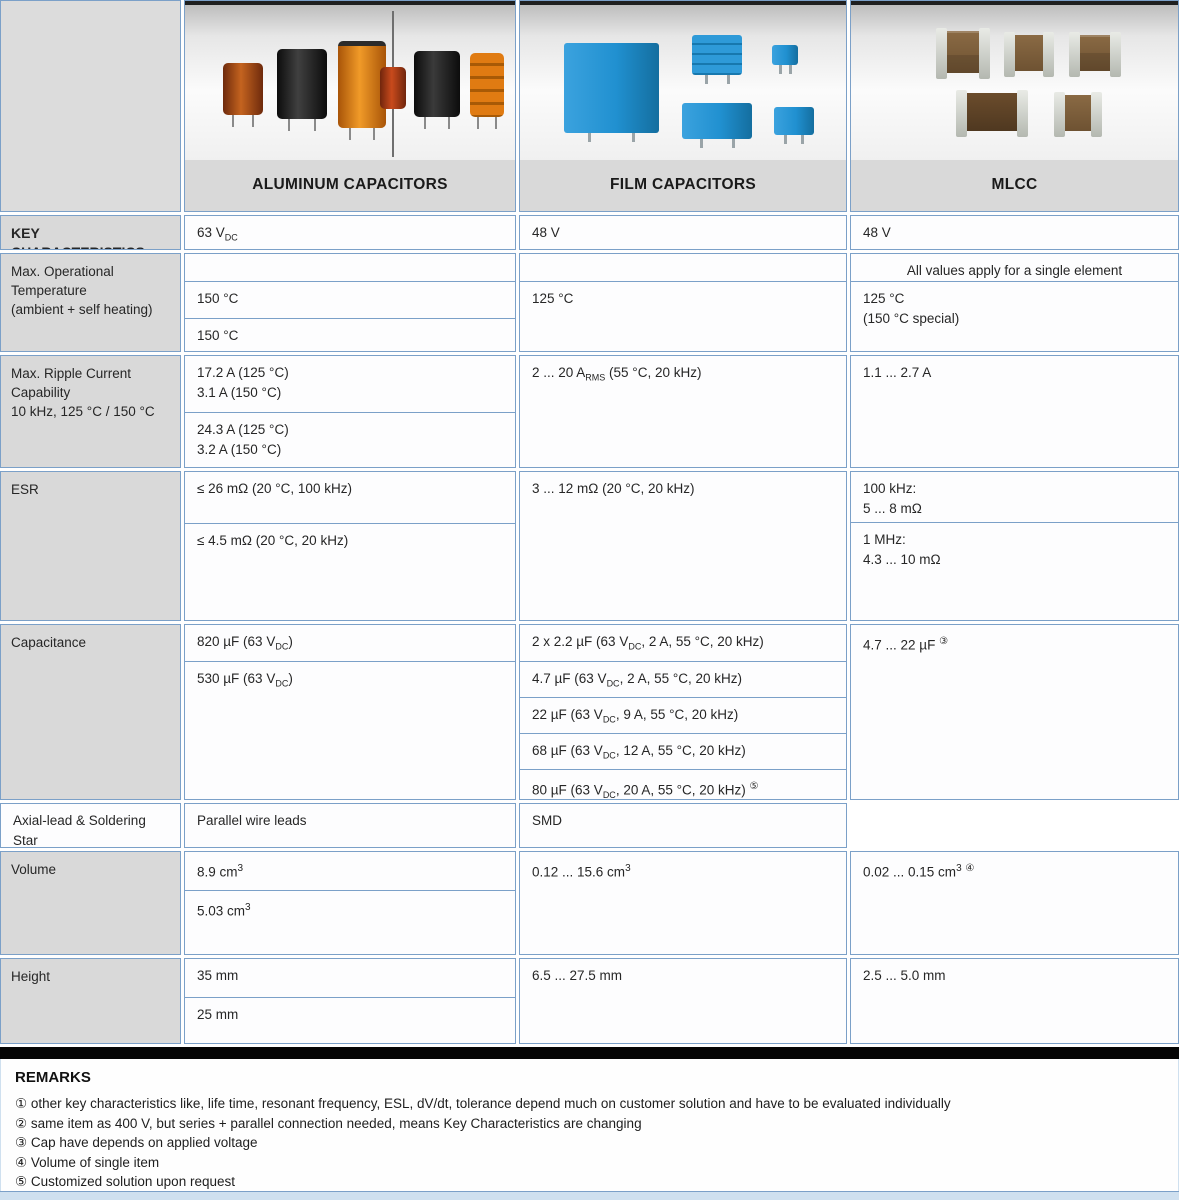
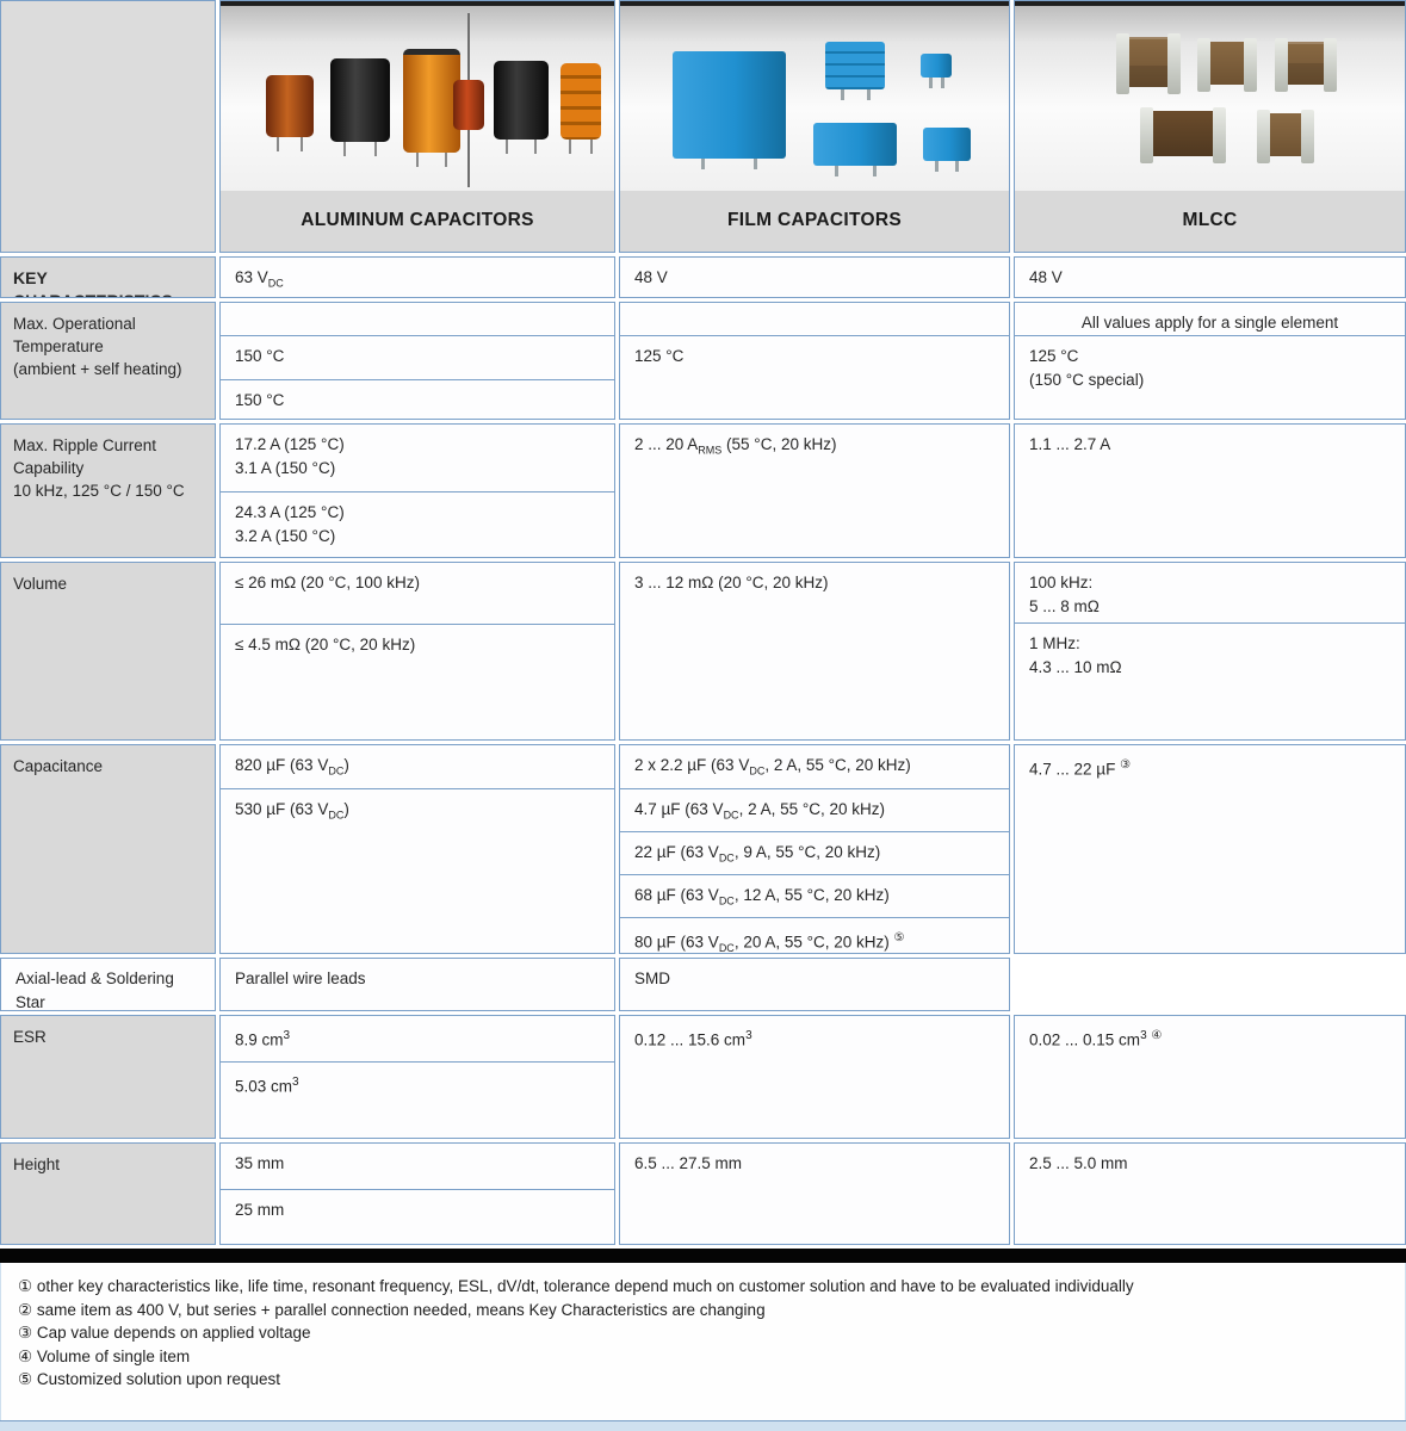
  ALUMINUM CAPACITORS
  FILM CAPACITORS
  MLCC
  63 VDC
  48 V
  48 V
  Max. Operational Temperature
  (ambient + self heating)
  150 °C
  150 °C
  125 °C
  All values apply for a single element
  125 °C
  (150 °C special)
  Max. Ripple Current Capability
  10 kHz, 125 °C / 150 °C
  17.2 A (125 °C)
  3.1 A (150 °C)
  24.3 A (125 °C)
  3.2 A (150 °C)
  2 ... 20 ARMS (55 °C, 20 kHz)
  1.1 ... 2.7 A
- ESR
+ Volume
  ≤ 26 mΩ (20 °C, 100 kHz)
  ≤ 4.5 mΩ (20 °C, 20 kHz)
  3 ... 12 mΩ (20 °C, 20 kHz)
  100 kHz:
  5 ... 8 mΩ
  1 MHz:
  4.3 ... 10 mΩ
  Capacitance
  820 µF (63 VDC)
  530 µF (63 VDC)
  2 x 2.2 µF (63 VDC, 2 A, 55 °C, 20 kHz)
  4.7 µF (63 VDC, 2 A, 55 °C, 20 kHz)
  22 µF (63 VDC, 9 A, 55 °C, 20 kHz)
  68 µF (63 VDC, 12 A, 55 °C, 20 kHz)
  80 µF (63 VDC, 20 A, 55 °C, 20 kHz) ⑤
  4.7 ... 22 µF ③
  Axial-lead & Soldering Star
  Parallel wire leads
  SMD
- Volume
+ ESR
  8.9 cm3
  5.03 cm3
  0.12 ... 15.6 cm3
  0.02 ... 0.15 cm3 ④
  Height
  35 mm
  25 mm
  6.5 ... 27.5 mm
  2.5 ... 5.0 mm
- REMARKS
  ① other key characteristics like, life time, resonant frequency, ESL, dV/dt, tolerance depend much on customer solution and have to be evaluated individually
  ② same item as 400 V, but series + parallel connection needed, means Key Characteristics are changing
- ③ Cap have depends on applied voltage
+ ③ Cap value depends on applied voltage
  ④ Volume of single item
  ⑤ Customized solution upon request
